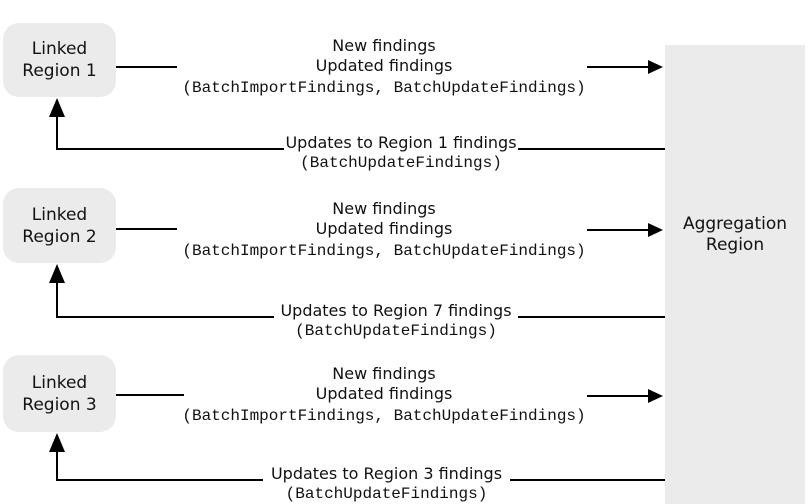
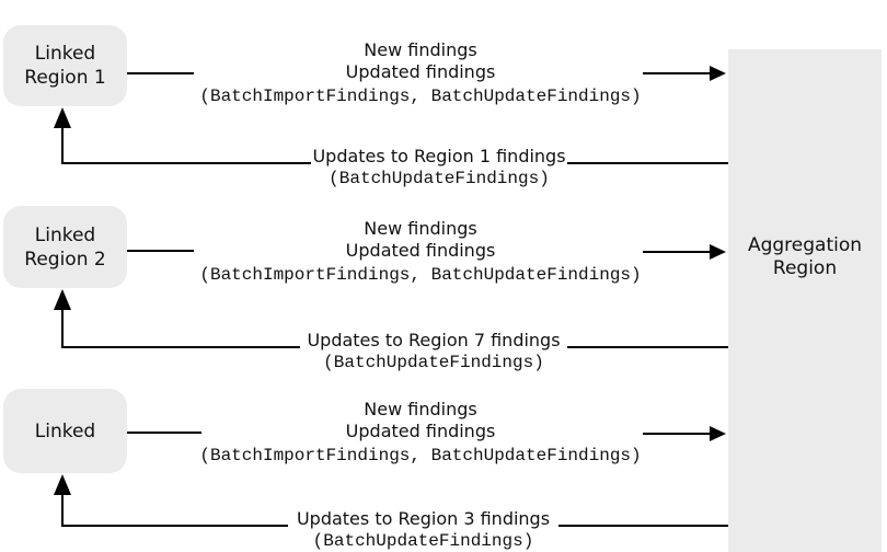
  Aggregation
  Region
  Linked
  Region 1
  New findings
  Updated findings
  (BatchImportFindings, BatchUpdateFindings)
  Updates to Region 1 findings
  (BatchUpdateFindings)
  Linked
  Region 2
  New findings
  Updated findings
  (BatchImportFindings, BatchUpdateFindings)
  Updates to Region 7 findings
  (BatchUpdateFindings)
  Linked
- Region 3
  New findings
  Updated findings
  (BatchImportFindings, BatchUpdateFindings)
  Updates to Region 3 findings
  (BatchUpdateFindings)
